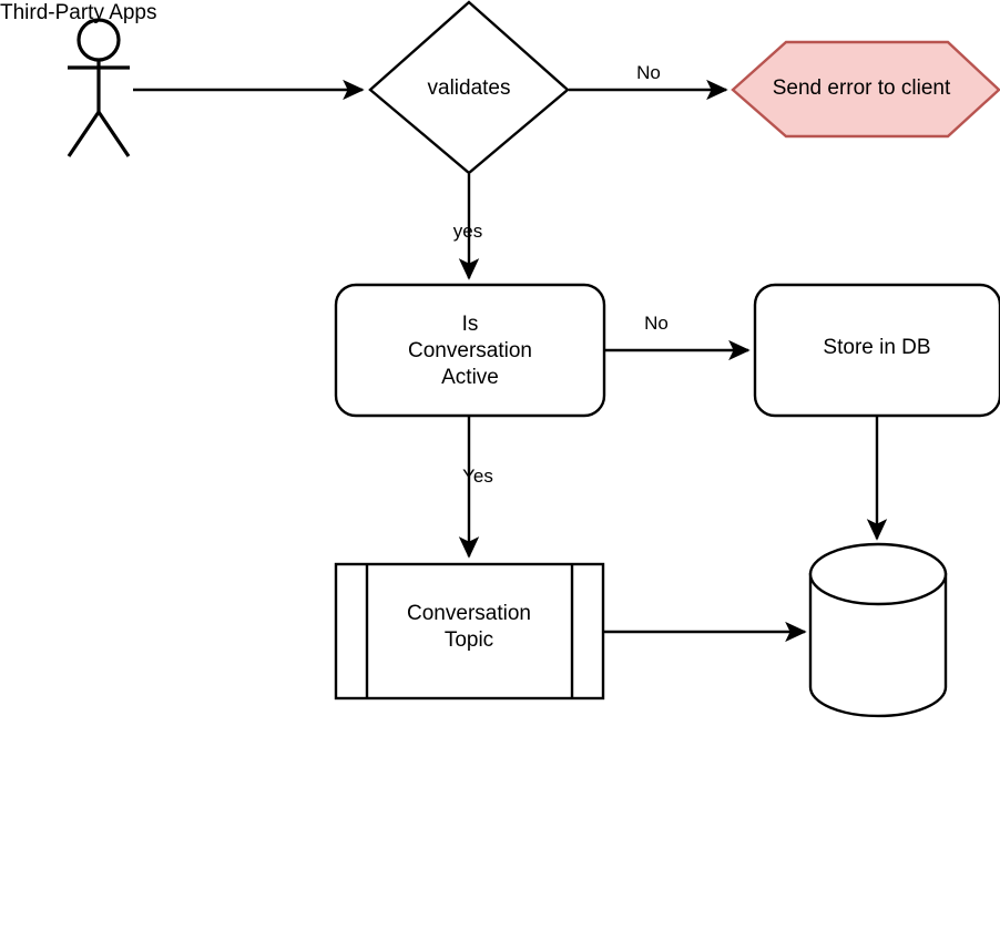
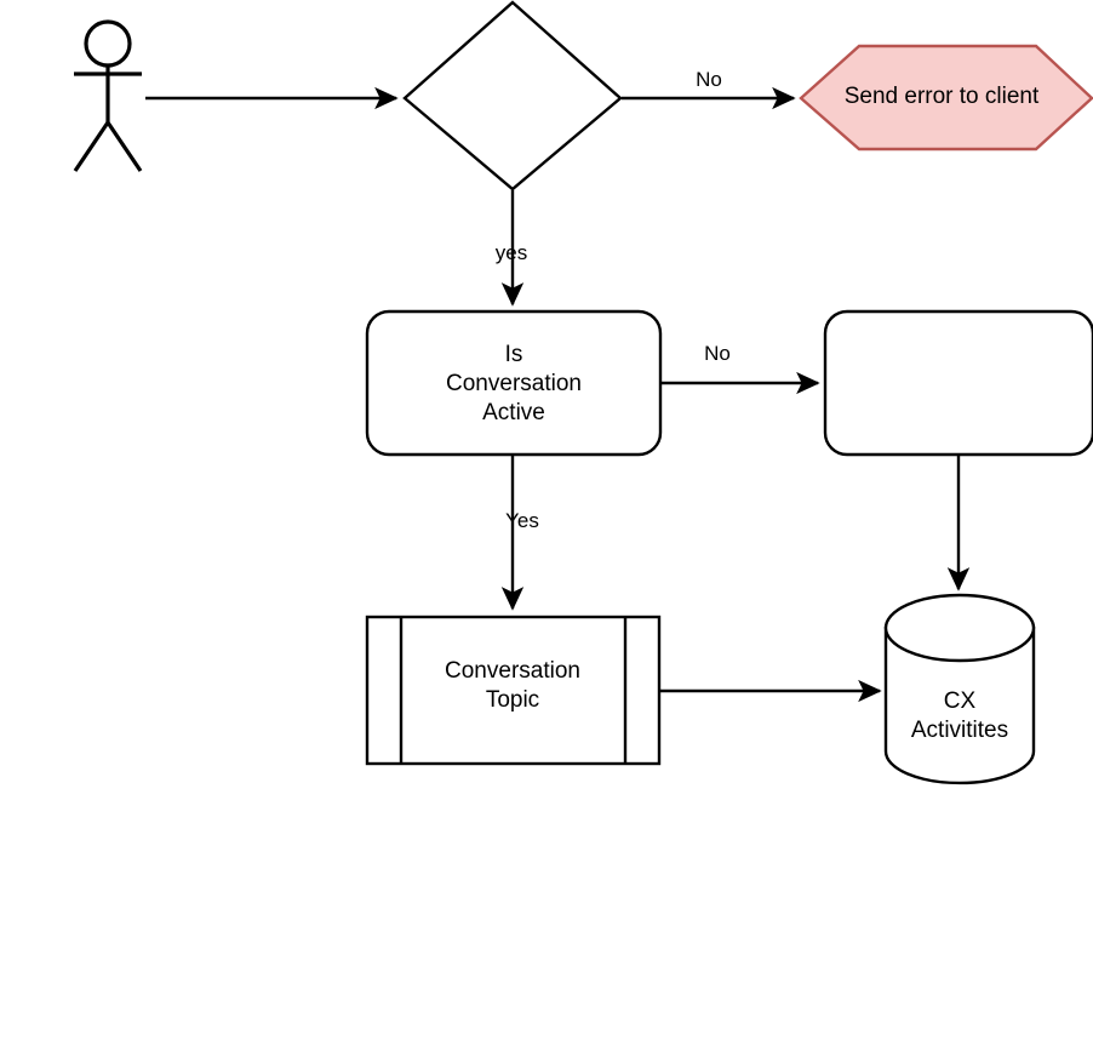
- Third-Party Apps
- validates
  Send error to client
  Is
  Conversation
  Active
- Store in DB
  Conversation
  Topic
+ CX
+ Activitites
  No
  yes
  No
  Yes
